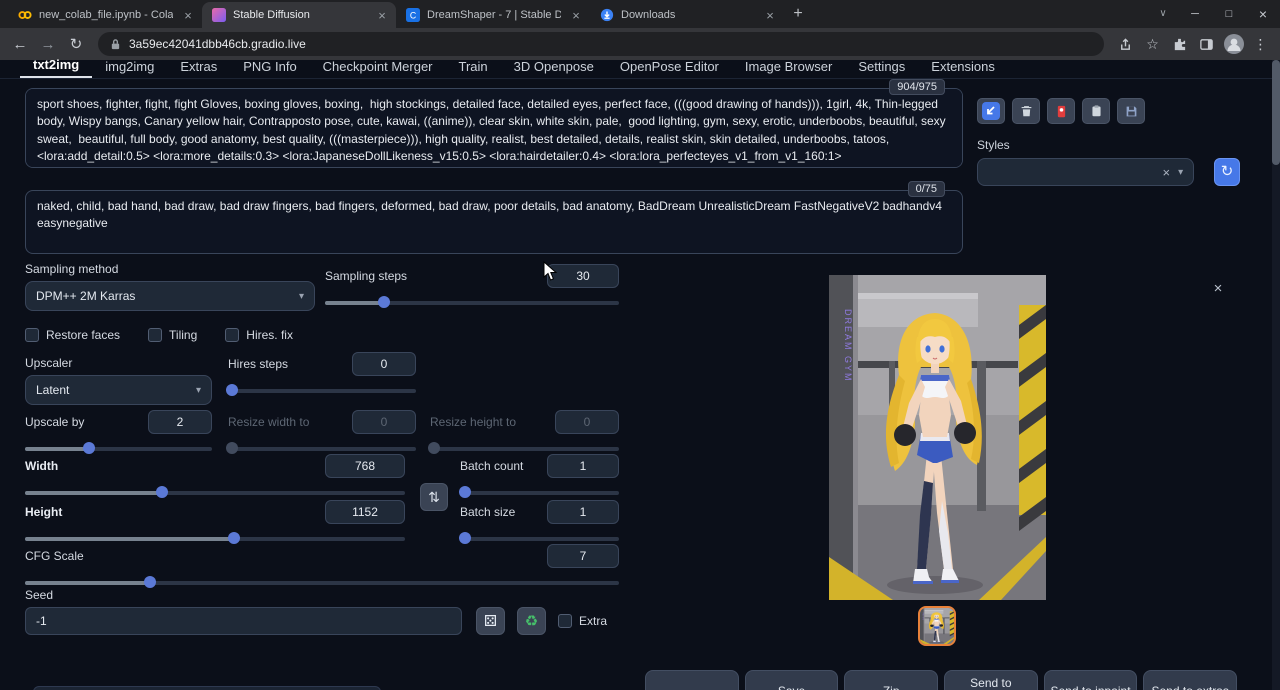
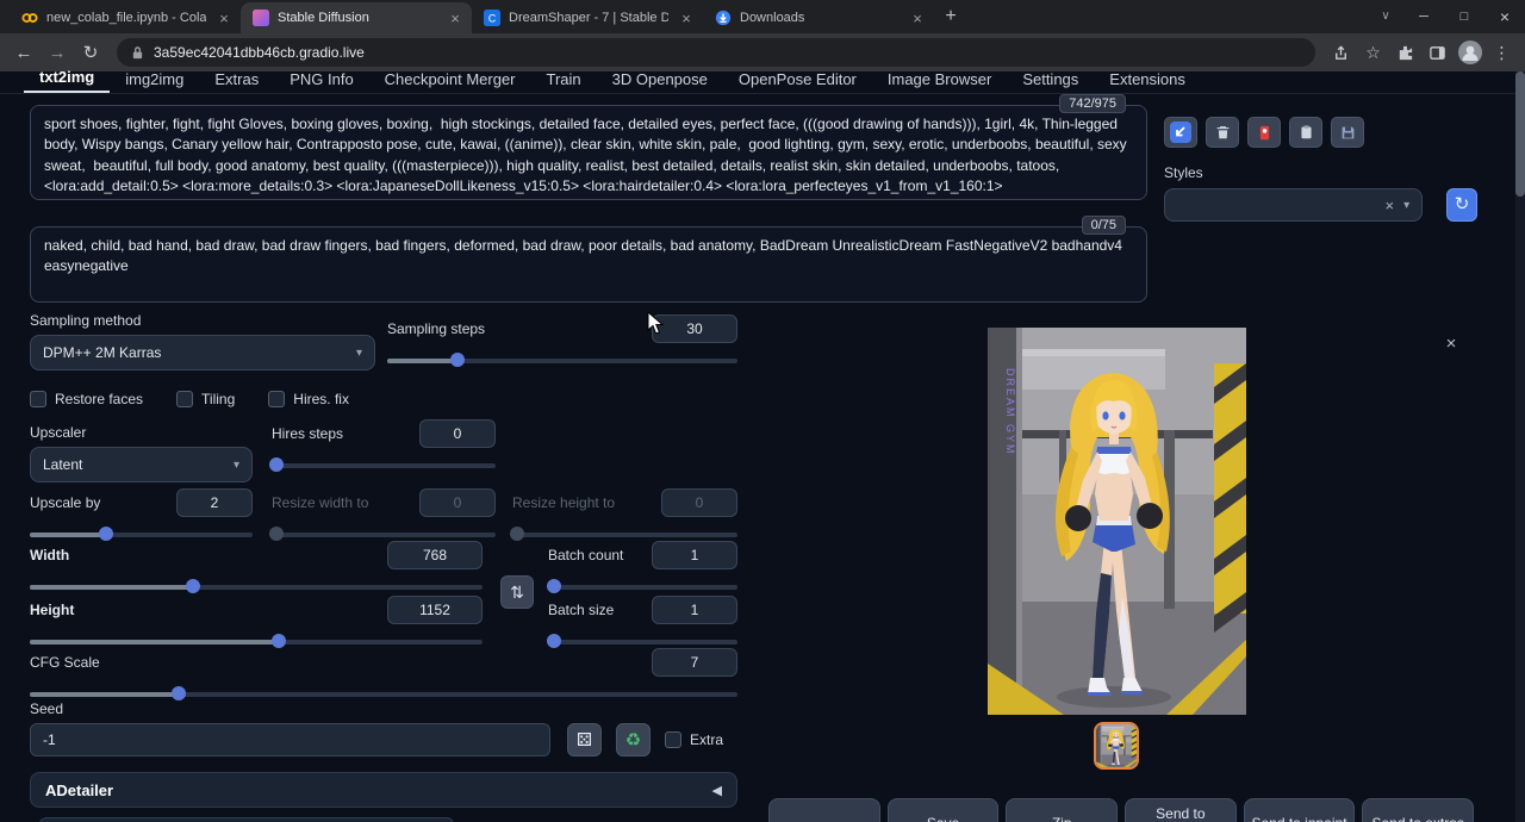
  new_colab_file.ipynb - Cola
  ×
  Stable Diffusion
  ×
  C
  DreamShaper - 7 | Stable D
  ×
  Downloads
  ×
  +
  ∨
  ─
  □
  ×
  ←
  →
  ↻
  3a59ec42041dbb46cb.gradio.live
  ☆
  ⋮
  txt2img
  img2img
  Extras
  PNG Info
  Checkpoint Merger
  Train
  3D Openpose
  OpenPose Editor
  Image Browser
  Settings
  Extensions
- 904/975
+ 742/975
  0/75
  Styles
  ×
  ▾
  ↻
  Sampling method
  DPM++ 2M Karras
  ▾
  Sampling steps
  30
  Restore faces
  Tiling
  Hires. fix
  Upscaler
  Latent
  ▾
  Hires steps
  0
  Upscale by
  2
  Resize width to
  0
  Resize height to
  0
  Width
  768
  ⇅
  Batch count
  1
  Height
  1152
  Batch size
  1
  CFG Scale
  7
  Seed
  -1
  ⚄
  ♻
  Extra
+ ADetailer
+ ◀
  ×
